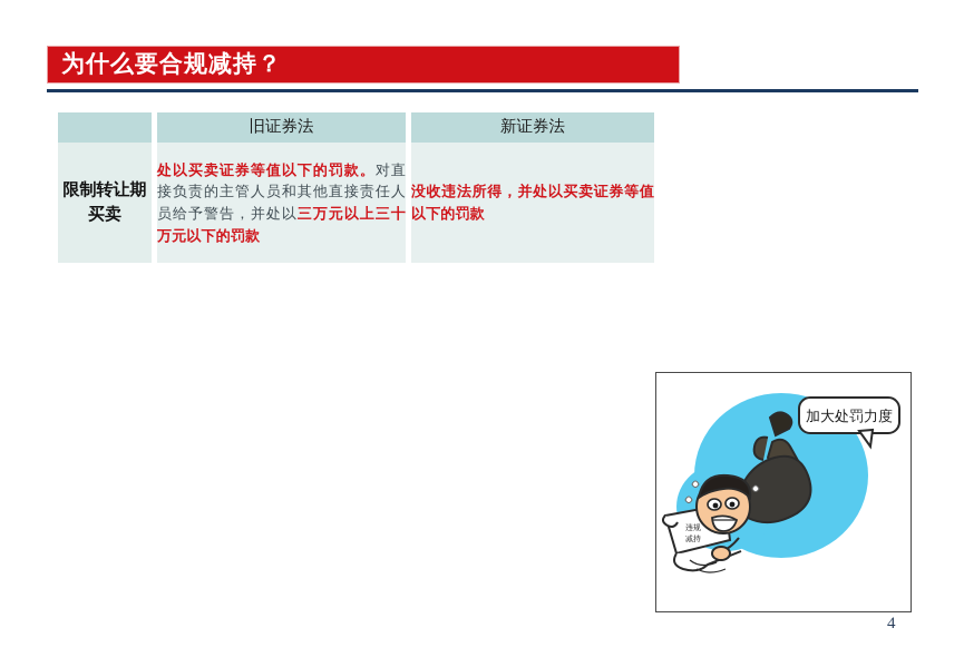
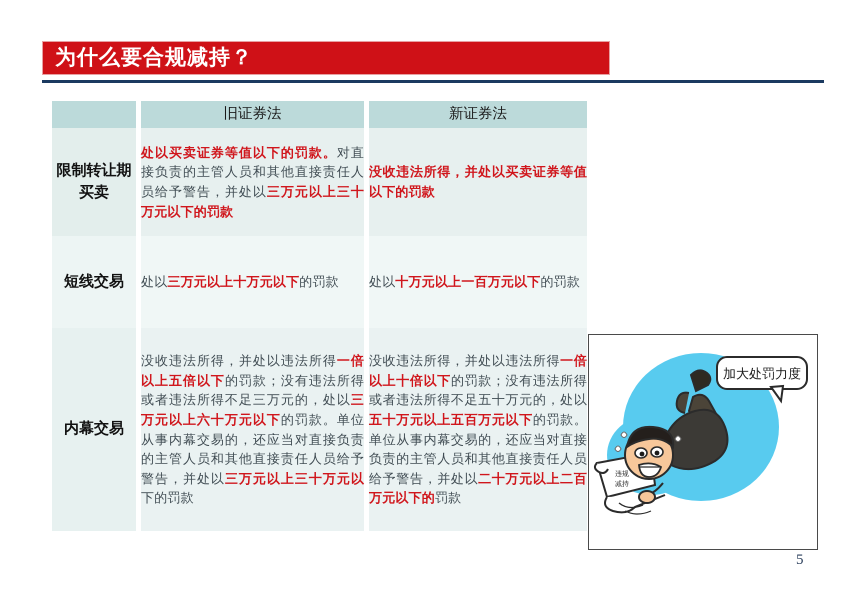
  为什么要合规减持？
  		旧证券法		新证券法
  限制转让期买卖		处以买卖证券等值以下的罚款。对直接负责的主管人员和其他直接责任人员给予警告，并处以三万元以上三十万元以下的罚款		没收违法所得，并处以买卖证券等值以下的罚款
+ 短线交易		处以三万元以上十万元以下的罚款		处以十万元以上一百万元以下的罚款
+ 内幕交易		没收违法所得，并处以违法所得一倍以上五倍以下的罚款；没有违法所得或者违法所得不足三万元的，处以三万元以上六十万元以下的罚款。单位从事内幕交易的，还应当对直接负责的主管人员和其他直接责任人员给予警告，并处以三万元以上三十万元以下的罚款		没收违法所得，并处以违法所得一倍以上十倍以下的罚款；没有违法所得或者违法所得不足五十万元的，处以五十万元以上五百万元以下的罚款。单位从事内幕交易的，还应当对直接负责的主管人员和其他直接责任人员给予警告，并处以二十万元以上二百万元以下的罚款
  违规
  减持
  加大处罚力度
- 4
+ 5
